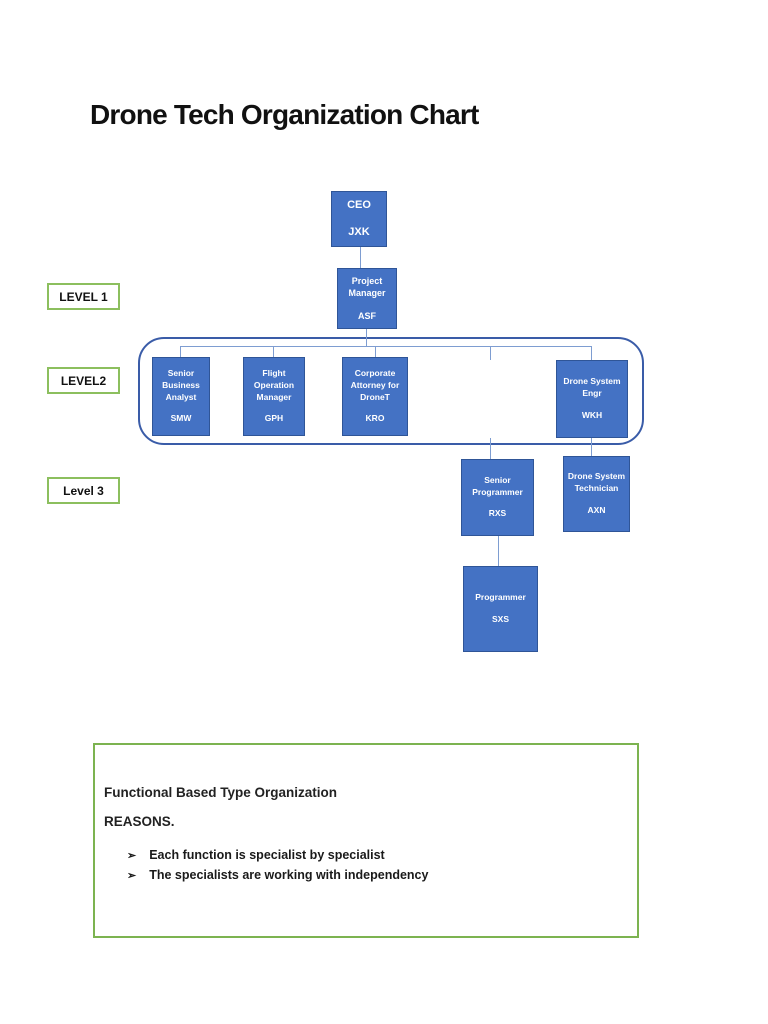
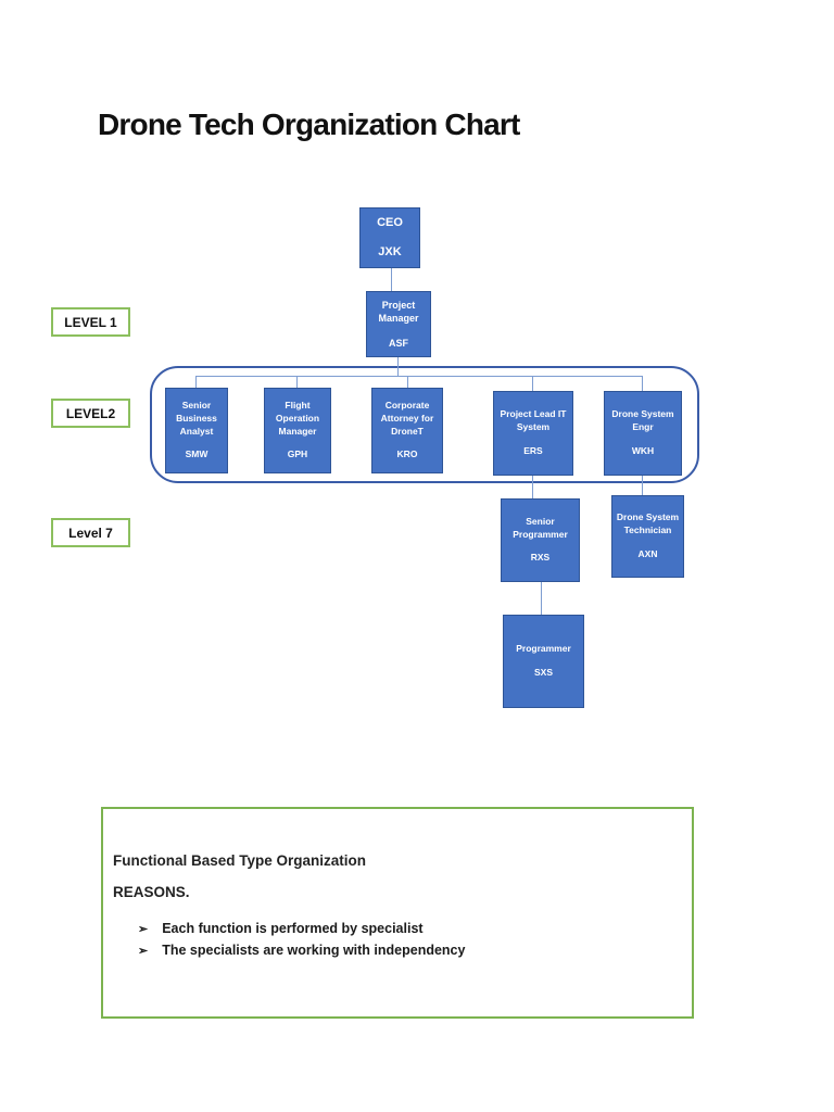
  Drone Tech Organization Chart
  CEO
  JXK
  Project Manager
  ASF
  Senior Business Analyst
  SMW
  Flight Operation Manager
  GPH
  Corporate Attorney for DroneT
  KRO
+ Project Lead IT System
+ ERS
  Drone System Engr
  WKH
  Senior Programmer
  RXS
  Drone System Technician
  AXN
  Programmer
  SXS
  LEVEL 1
  LEVEL2
- Level 3
+ Level 7
  Functional Based Type Organization
  REASONS.
  ➢
- Each function is specialist by specialist
+ Each function is performed by specialist
  ➢
  The specialists are working with independency
